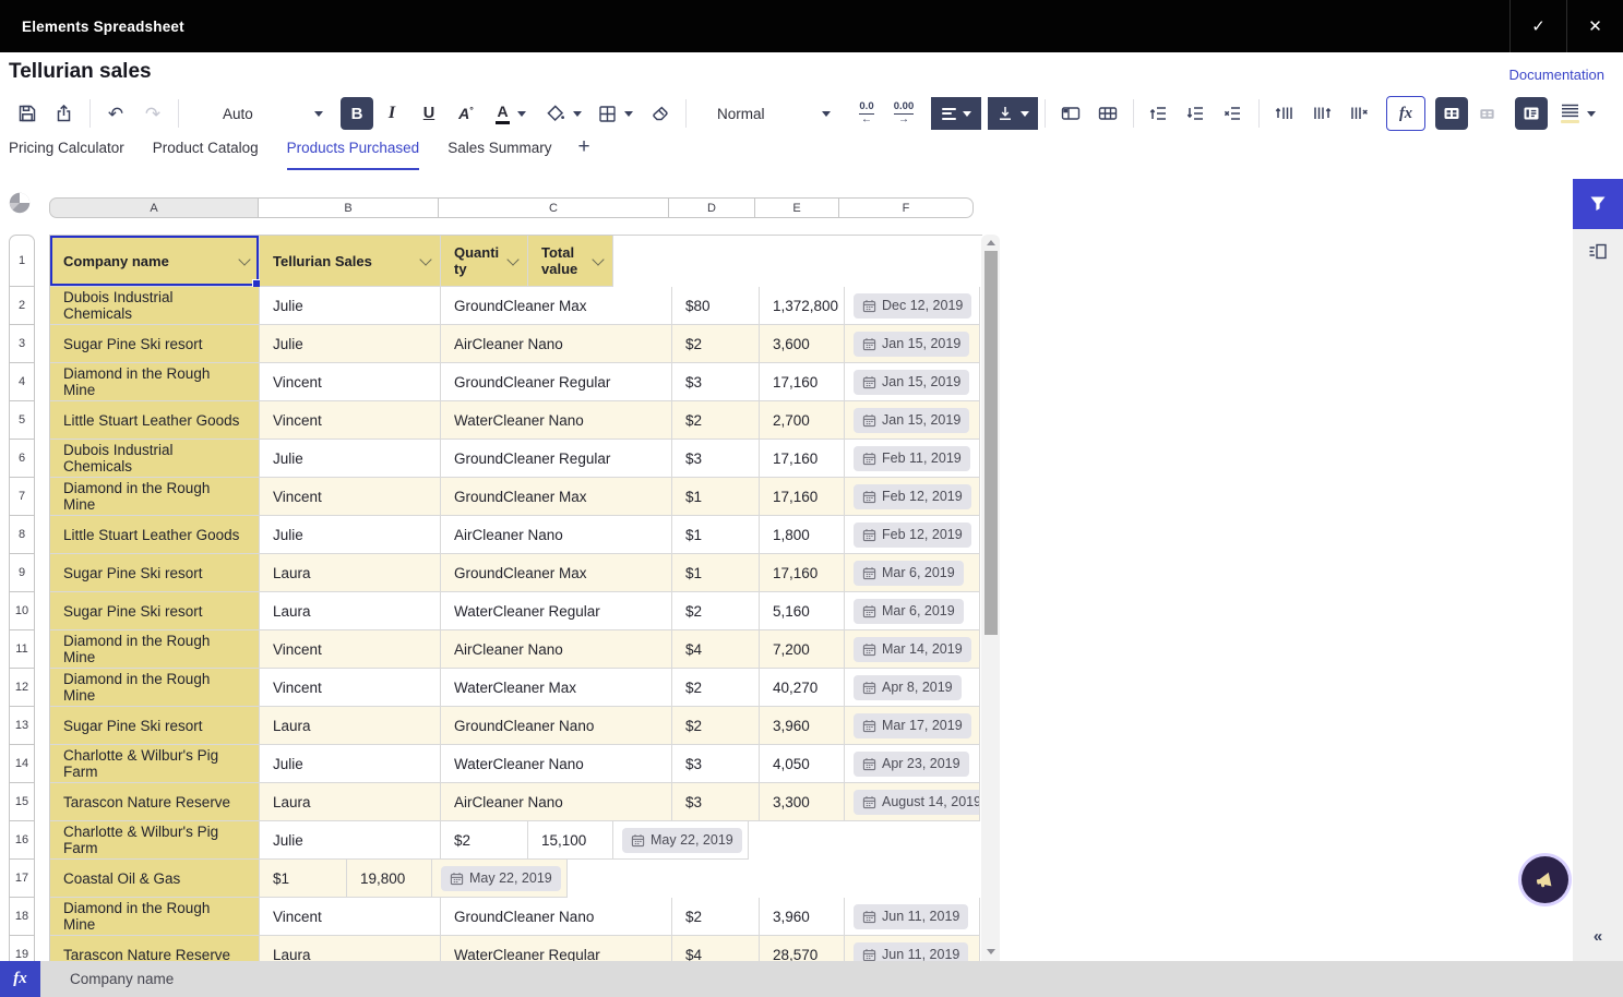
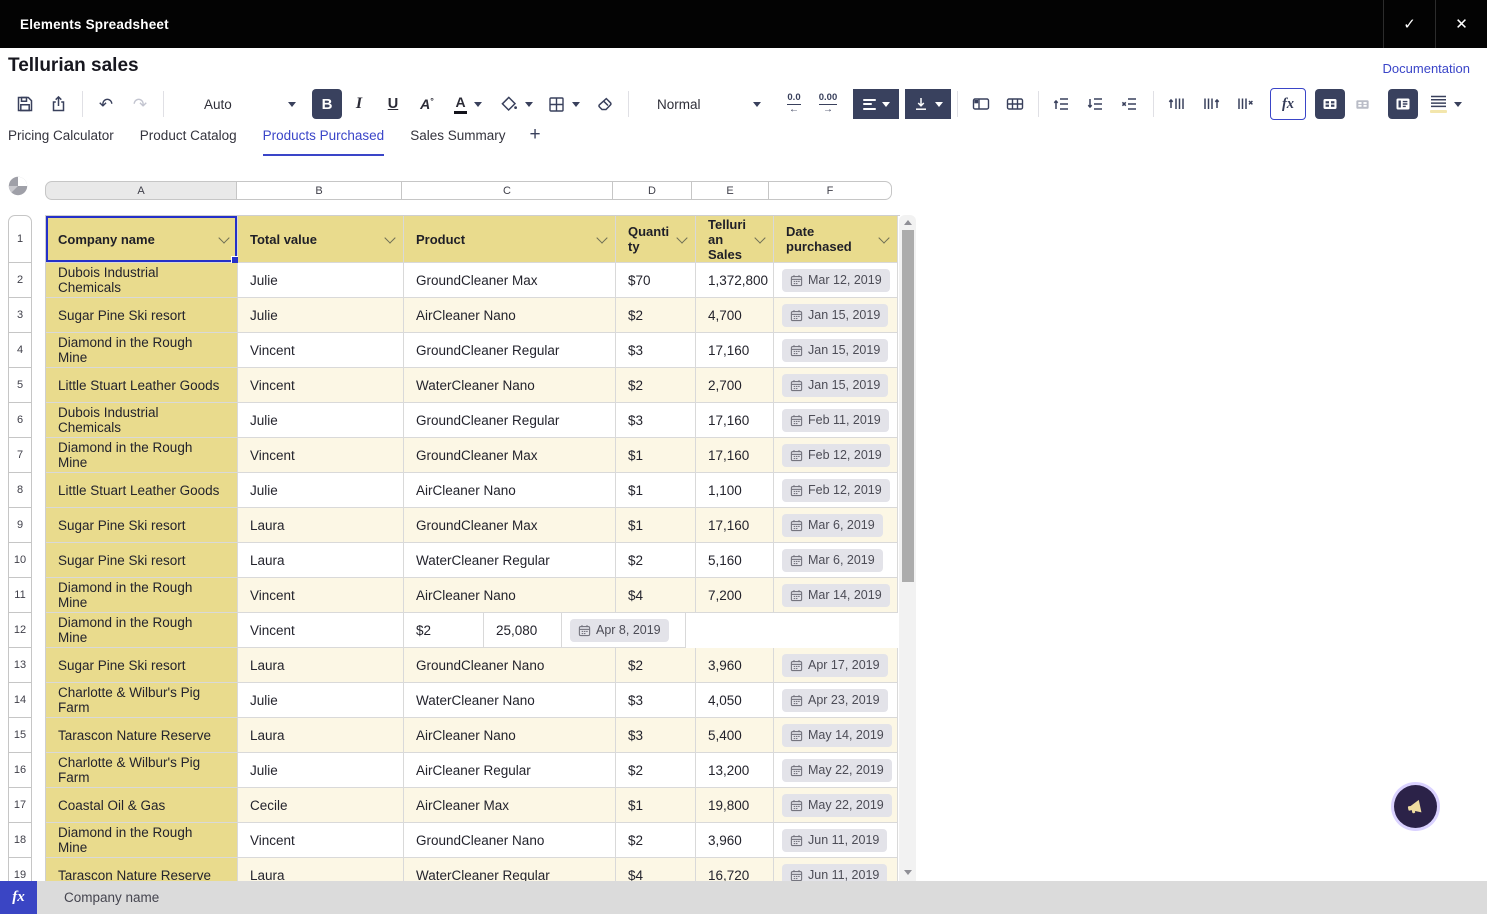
  Elements Spreadsheet
  ✓
  ✕
  Tellurian sales
  Documentation
  ↶
  ↷
  Auto
  B
  I
  U
  A°
  A
  Normal
  0.0
  ←
  0.00
  →
  fx
  Pricing Calculator
  Product Catalog
  Products Purchased
  Sales Summary
  +
  A
  B
  C
  D
  E
  F
  1
  2
  3
  4
  5
  6
  7
  8
  9
  10
  11
  12
  13
  14
  15
  16
  17
  18
  19
  Company name
- Tellurian Sales
+ Total value
+ Product
  Quantity
- Total value
+ Tellurian Sales
+ Date purchased
  Dubois Industrial Chemicals
  Julie
  GroundCleaner Max
- $80
+ $70
  1,372,800
- Dec 12, 2019
+ Mar 12, 2019
  Sugar Pine Ski resort
  Julie
  AirCleaner Nano
  $2
- 3,600
+ 4,700
  Jan 15, 2019
  Diamond in the Rough Mine
  Vincent
  GroundCleaner Regular
  $3
  17,160
  Jan 15, 2019
  Little Stuart Leather Goods
  Vincent
  WaterCleaner Nano
  $2
  2,700
  Jan 15, 2019
  Dubois Industrial Chemicals
  Julie
  GroundCleaner Regular
  $3
  17,160
  Feb 11, 2019
  Diamond in the Rough Mine
  Vincent
  GroundCleaner Max
  $1
  17,160
  Feb 12, 2019
  Little Stuart Leather Goods
  Julie
  AirCleaner Nano
  $1
- 1,800
+ 1,100
  Feb 12, 2019
  Sugar Pine Ski resort
  Laura
  GroundCleaner Max
  $1
  17,160
  Mar 6, 2019
  Sugar Pine Ski resort
  Laura
  WaterCleaner Regular
  $2
  5,160
  Mar 6, 2019
  Diamond in the Rough Mine
  Vincent
  AirCleaner Nano
  $4
  7,200
  Mar 14, 2019
  Diamond in the Rough Mine
  Vincent
- WaterCleaner Max
  $2
- 40,270
+ 25,080
  Apr 8, 2019
  Sugar Pine Ski resort
  Laura
  GroundCleaner Nano
  $2
  3,960
- Mar 17, 2019
+ Apr 17, 2019
  Charlotte & Wilbur's Pig Farm
  Julie
  WaterCleaner Nano
  $3
  4,050
  Apr 23, 2019
  Tarascon Nature Reserve
  Laura
  AirCleaner Nano
  $3
- 3,300
+ 5,400
- August 14, 2019
+ May 14, 2019
  Charlotte & Wilbur's Pig Farm
  Julie
+ AirCleaner Regular
  $2
- 15,100
+ 13,200
  May 22, 2019
  Coastal Oil & Gas
+ Cecile
+ AirCleaner Max
  $1
  19,800
  May 22, 2019
  Diamond in the Rough Mine
  Vincent
  GroundCleaner Nano
  $2
  3,960
  Jun 11, 2019
  Tarascon Nature Reserve
  Laura
  WaterCleaner Regular
  $4
- 28,570
+ 16,720
  Jun 11, 2019
- «
  fx
  Company name
